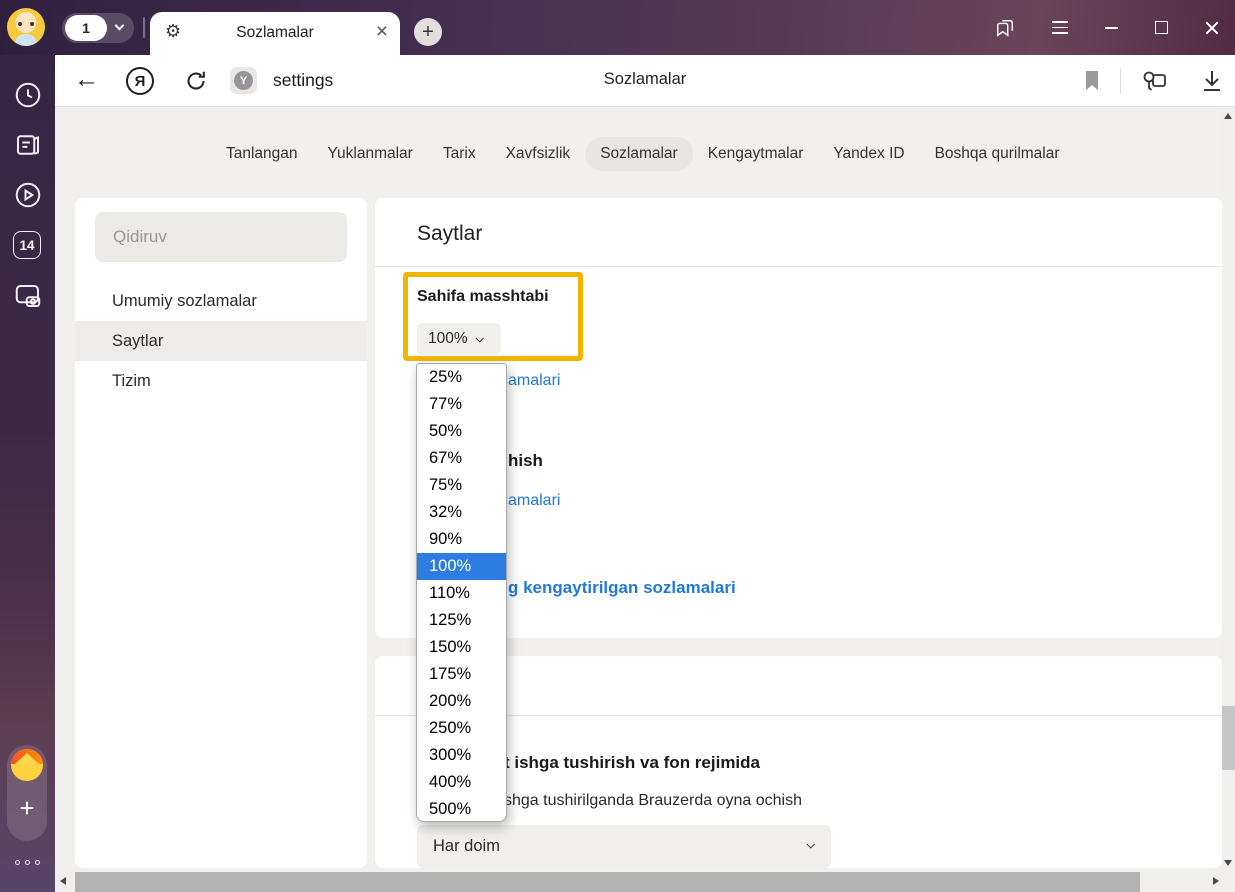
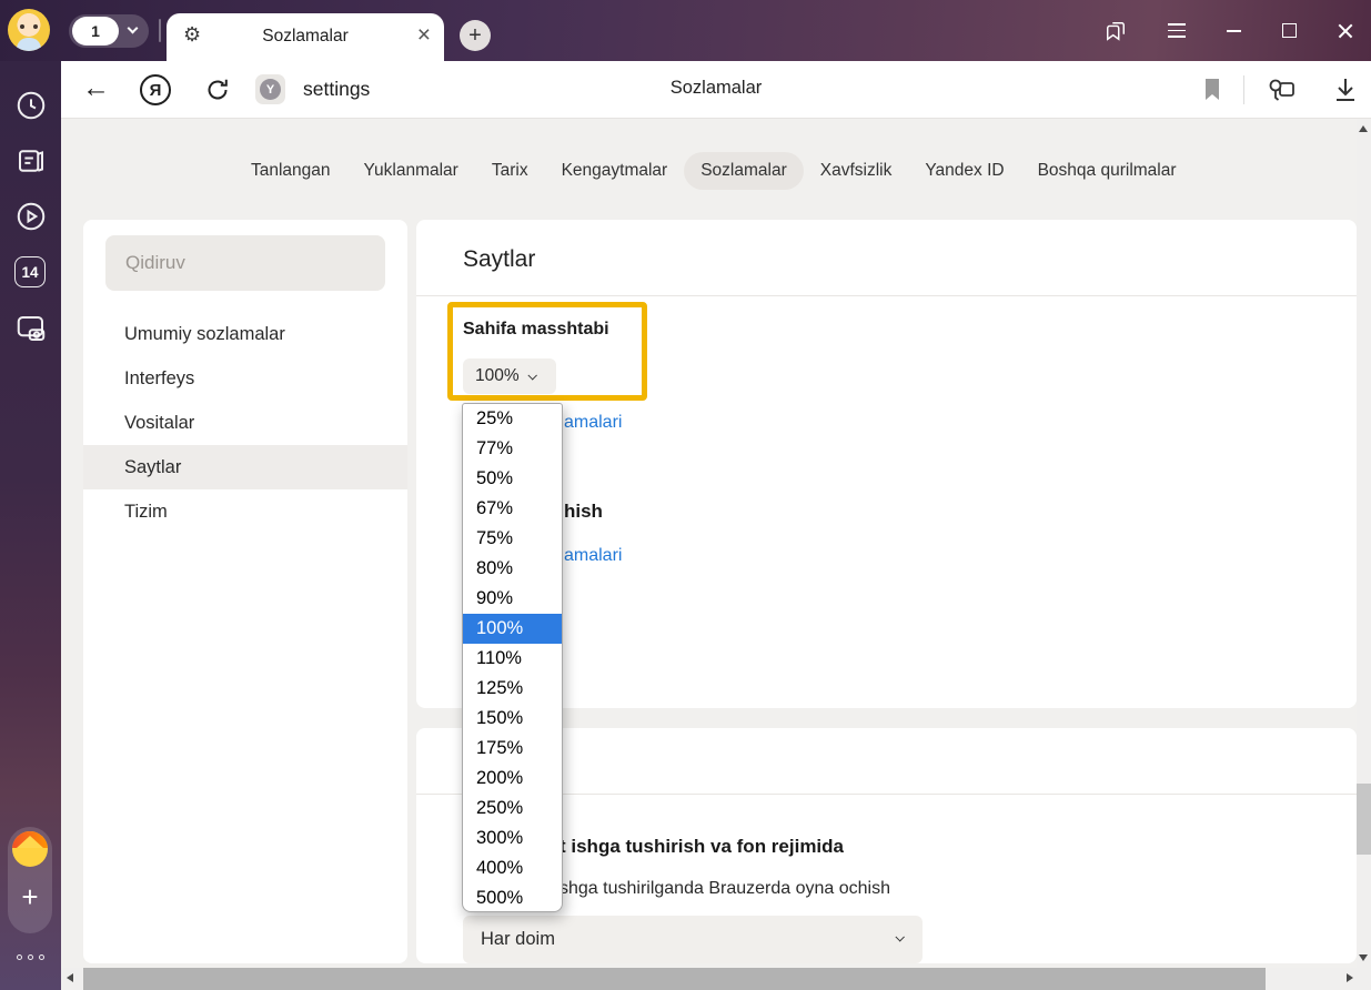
  1
  ⚙
  Sozlamalar
  ×
  +
  ←
  Я
  Y
  settings
  Sozlamalar
  14
  +
  Tanlangan
  Yuklanmalar
  Tarix
- Xavfsizlik
+ Kengaytmalar
  Sozlamalar
- Kengaytmalar
+ Xavfsizlik
  Yandex ID
  Boshqa qurilmalar
  Qidiruv
  Umumiy sozlamalar
+ Interfeys
+ Vositalar
  Saytlar
  Tizim
  Saytlar
  Sahifa masshtabi
  100%
  amalari
  hish
  amalari
- g kengaytirilgan sozlamalari
  ishga tushirish va fon rejimida
  shga tushirilganda Brauzerda oyna ochish
  Har doim
  25%
  77%
  50%
  67%
  75%
- 32%
+ 80%
  90%
  100%
  110%
  125%
  150%
  175%
  200%
  250%
  300%
  400%
  500%
